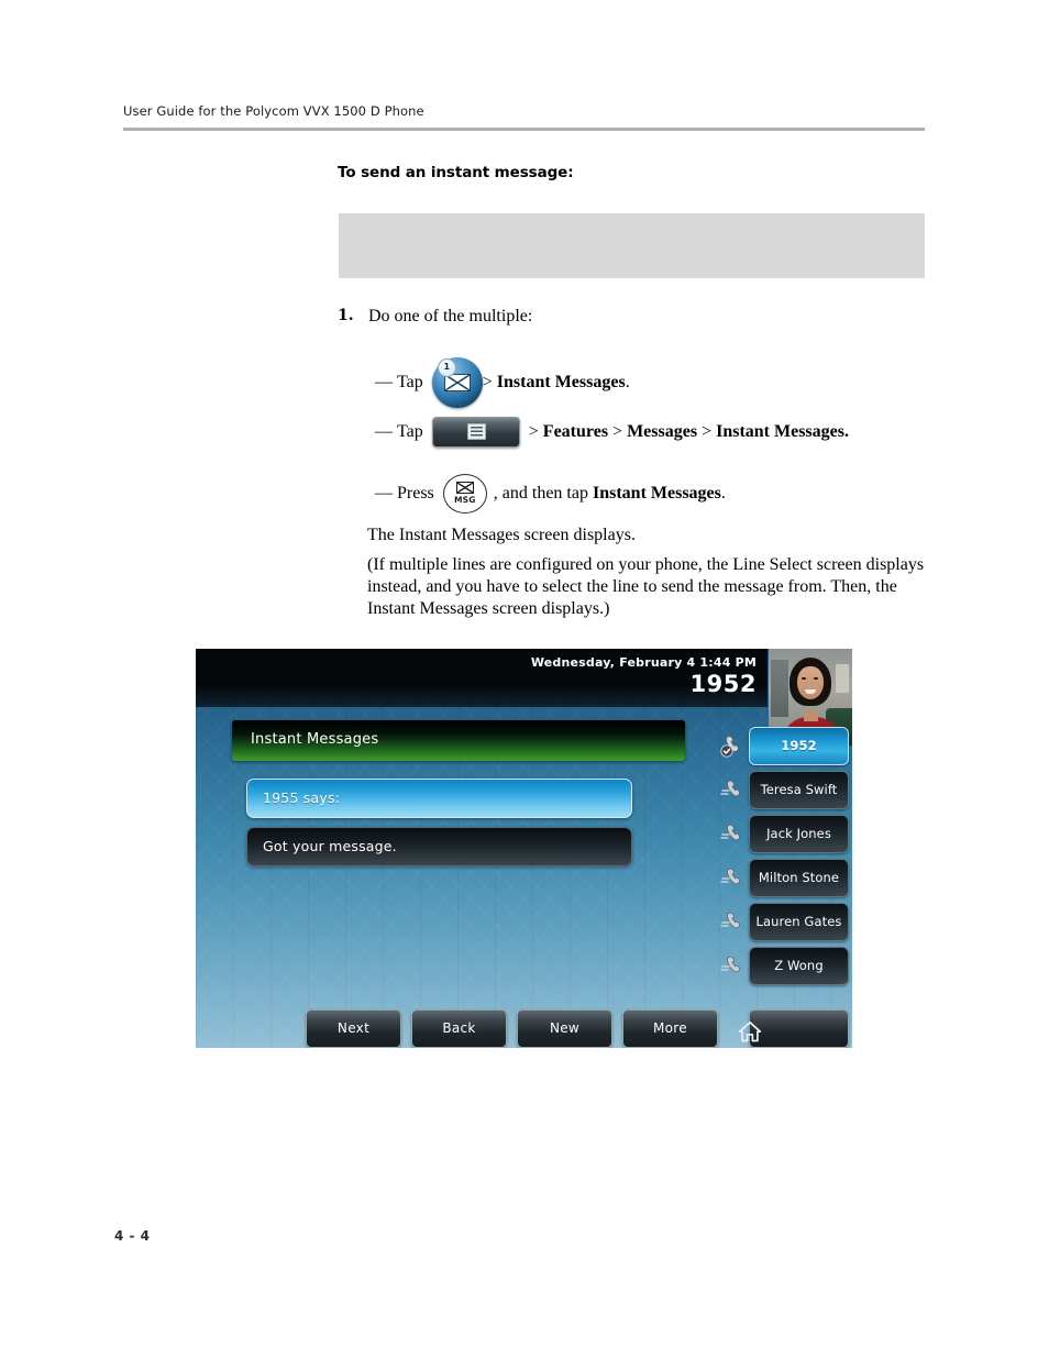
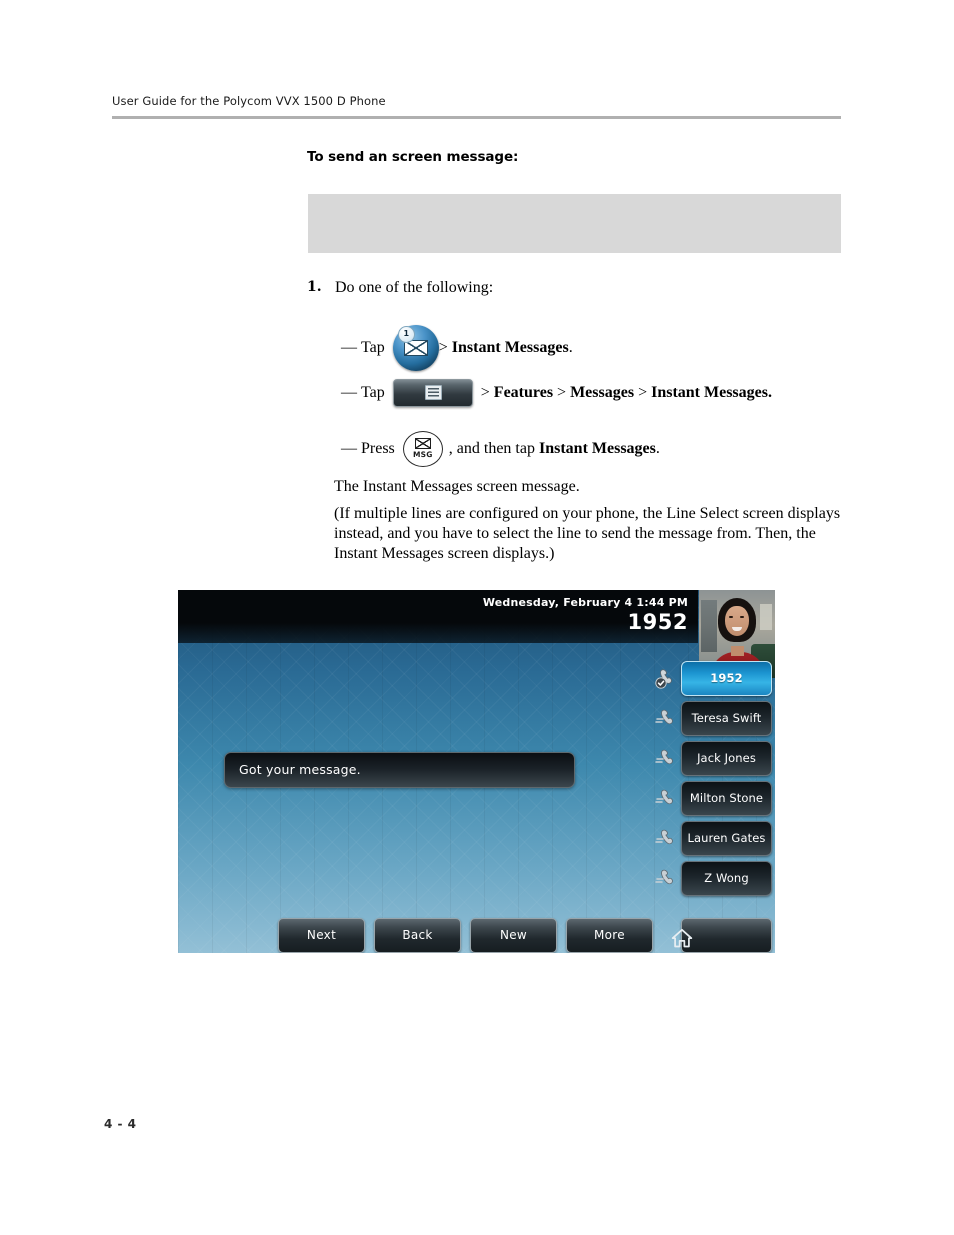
  User Guide for the Polycom VVX 1500 D Phone
- To send an instant message:
+ To send an screen message:
  1.
- Do one of the multiple:
+ Do one of the following:
  —
  Tap
  1
  > Instant Messages.
  —
  Tap
  > Features > Messages > Instant Messages.
  —
  Press
  MSG
  , and then tap Instant Messages.
- The Instant Messages screen displays.
+ The Instant Messages screen message.
  (If multiple lines are configured on your phone, the Line Select screen displays instead, and you have to select the line to send the message from. Then, the Instant Messages screen displays.)
  Wednesday, February 4 1:44 PM
  1952
- Instant Messages
- 1955 says:
  Got your message.
  1952
  Teresa Swift
  Jack Jones
  Milton Stone
  Lauren Gates
  Z Wong
  Next
  Back
  New
  More
  4 - 4
